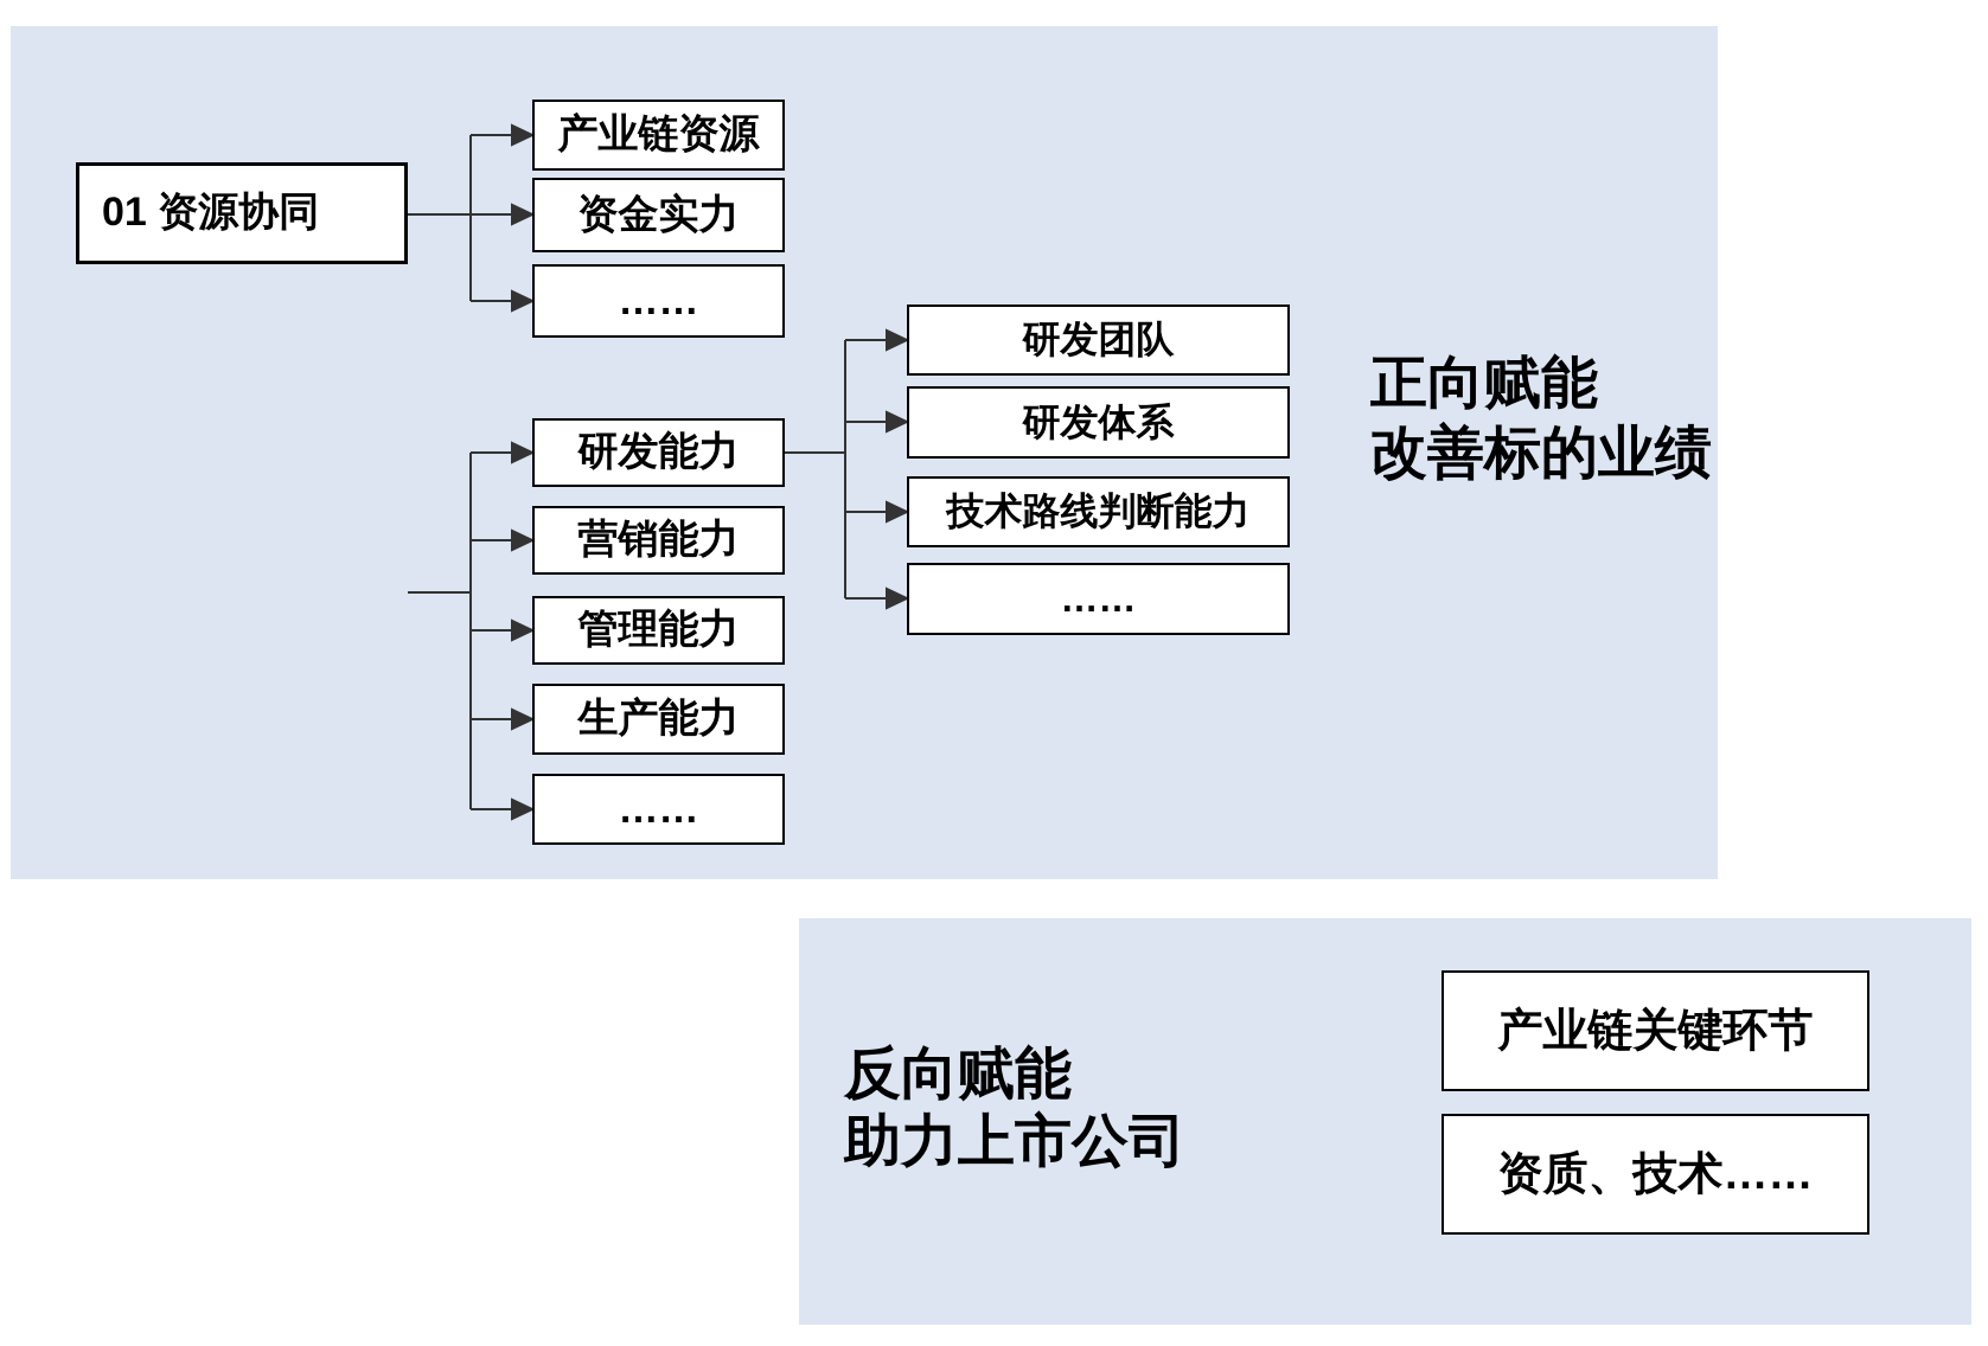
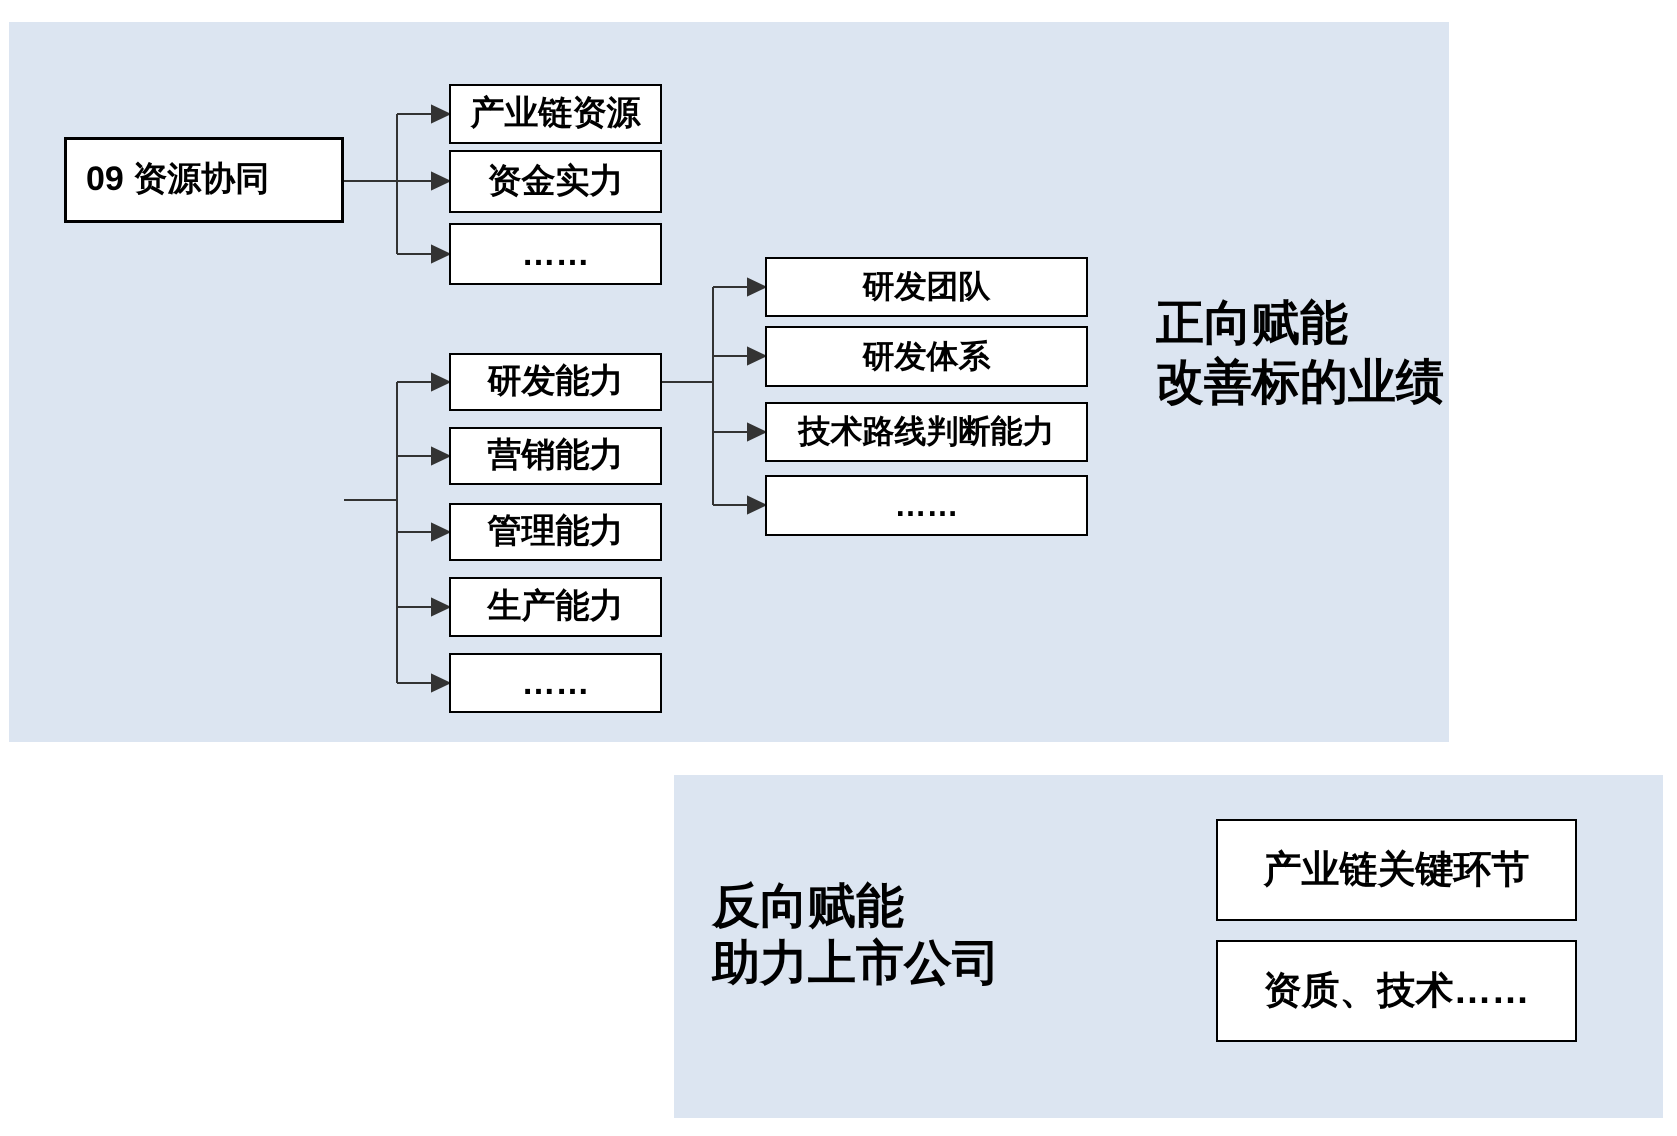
- 01 资源协同
+ 09 资源协同
  产业链资源
  资金实力
  ……
  研发能力
  营销能力
  管理能力
  生产能力
  ……
  研发团队
  研发体系
  技术路线判断能力
  ……
  正向赋能
  改善标的业绩
  反向赋能
  助力上市公司
  产业链关键环节
  资质、技术……
